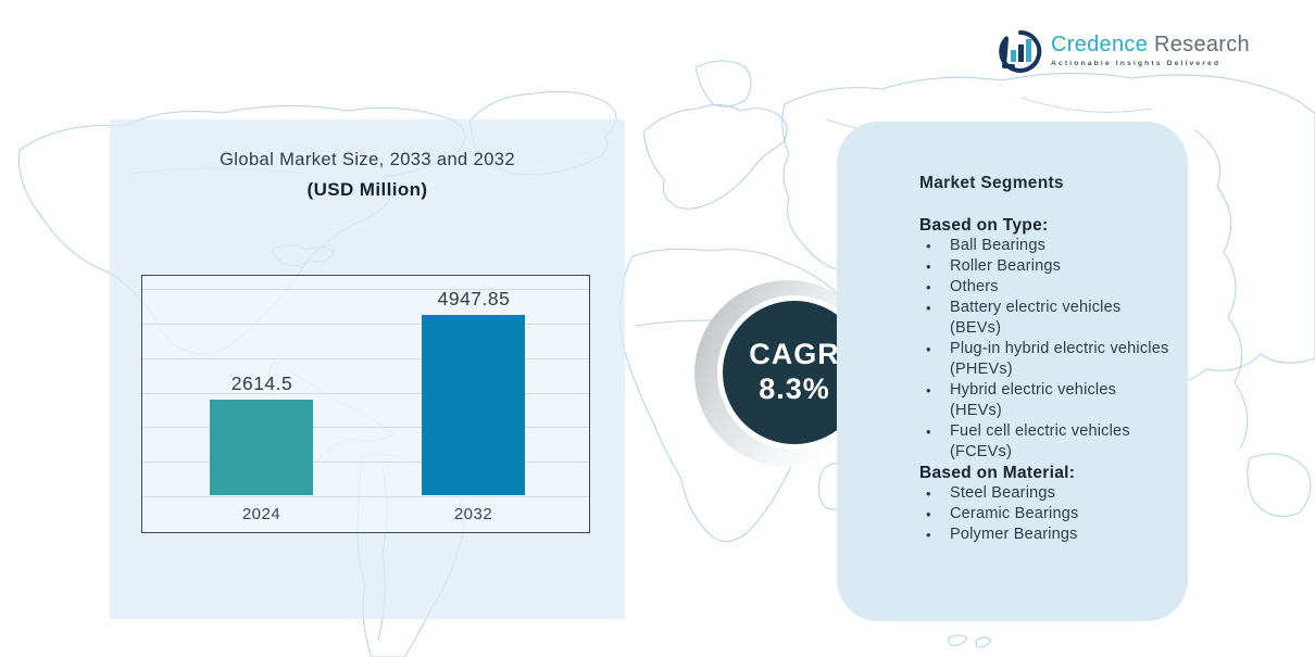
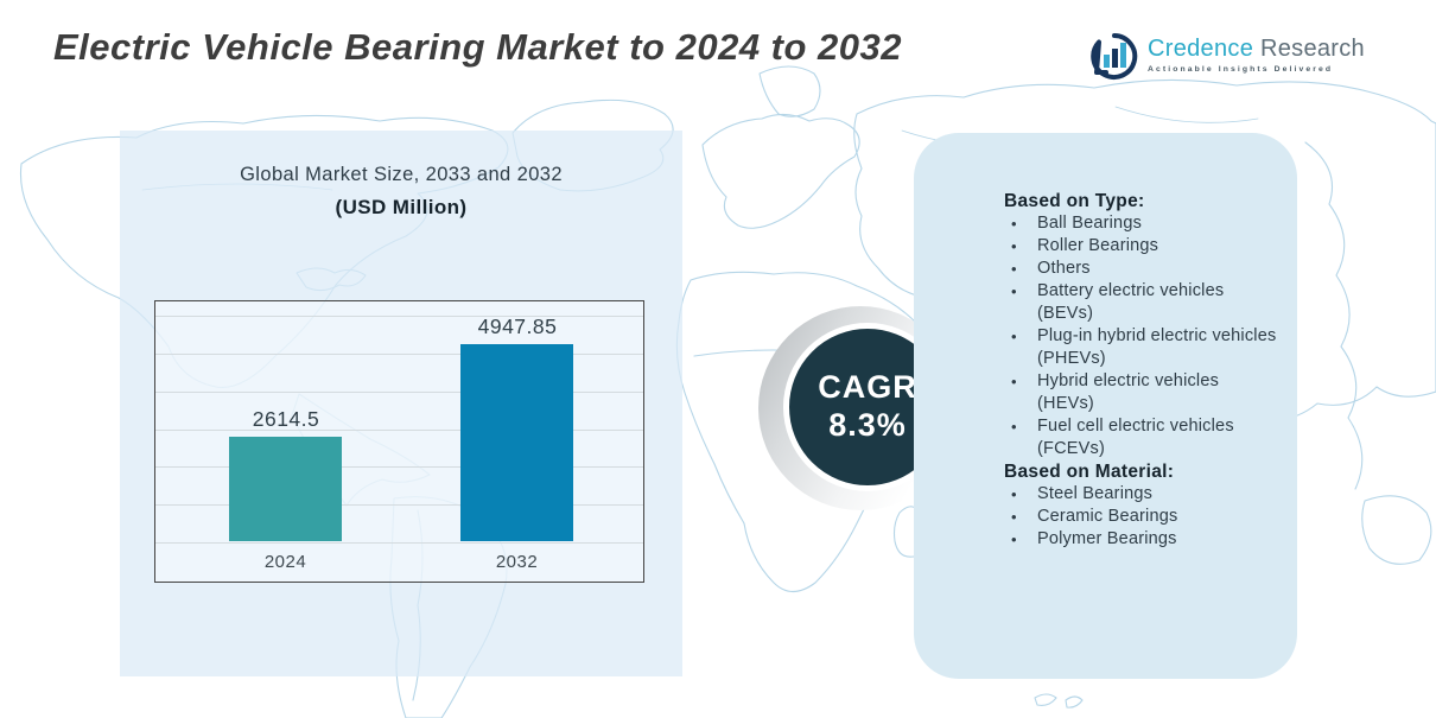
+ Electric Vehicle Bearing Market to 2024 to 2032
  Credence Research
  Global Market Size, 2033 and 2032
  (USD Million)
  2614.5
  2024
  4947.85
  2032
  CAGR
  8.3%
- Market Segments
  Based on Type:
  •
  Ball Bearings
  •
  Roller Bearings
  •
  Others
  •
  Battery electric vehicles (BEVs)
  •
  Plug-in hybrid electric vehicles (PHEVs)
  •
  Hybrid electric vehicles (HEVs)
  •
  Fuel cell electric vehicles (FCEVs)
  Based on Material:
  •
  Steel Bearings
  •
  Ceramic Bearings
  •
  Polymer Bearings
